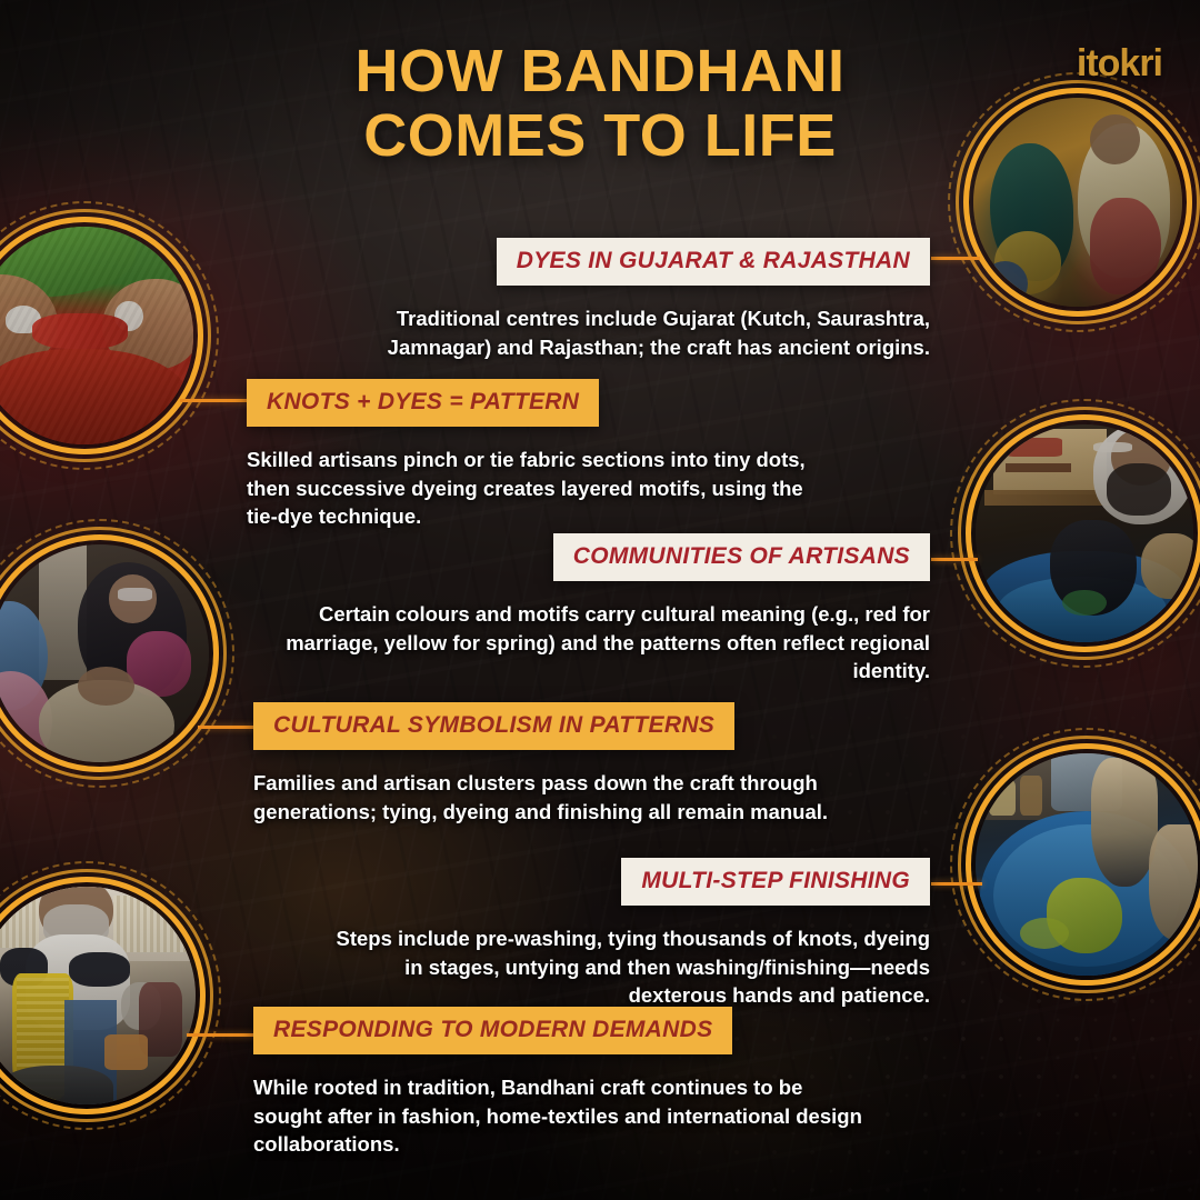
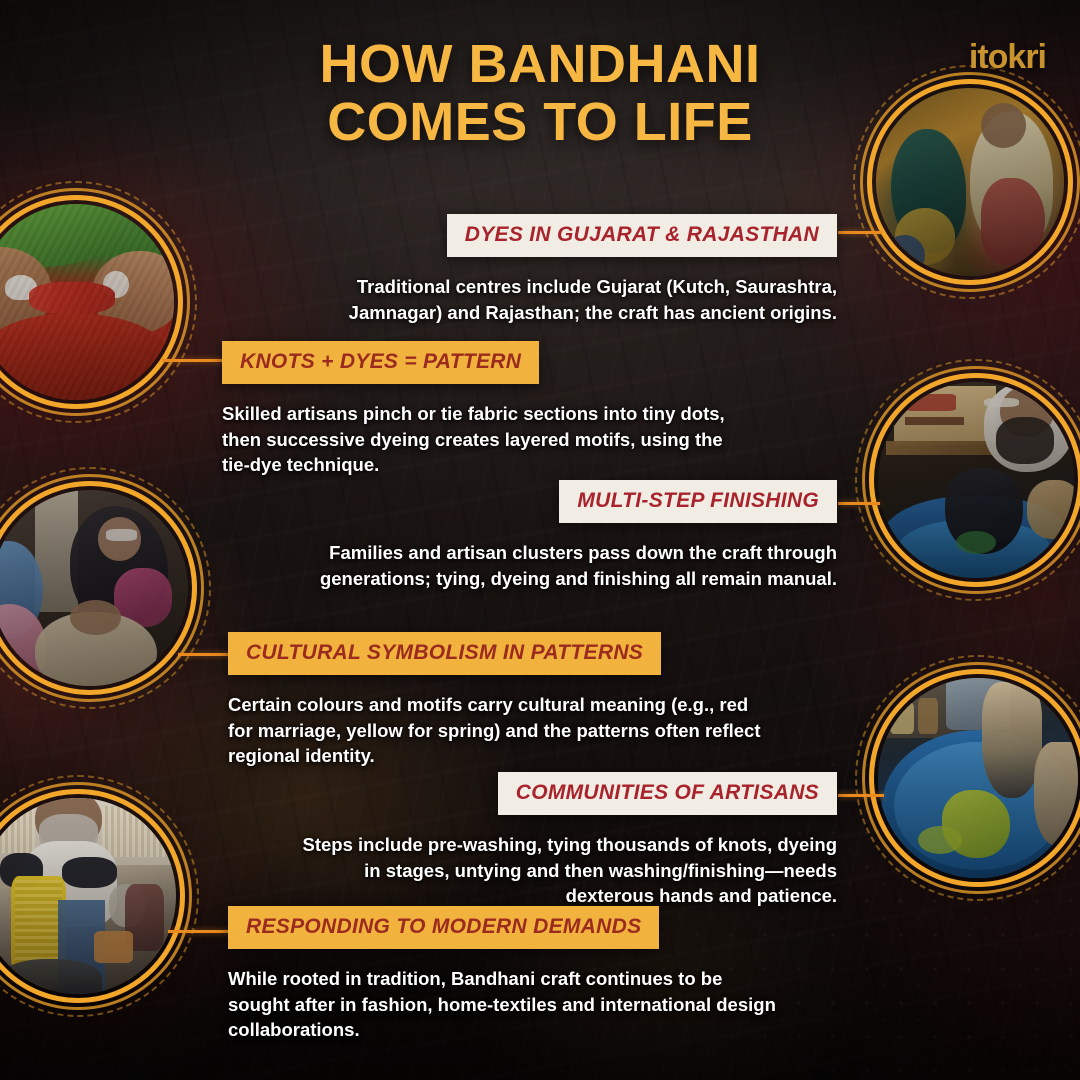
  HOW BANDHANI
  COMES TO LIFE
  itokri
  DYES IN GUJARAT & RAJASTHAN
  Traditional centres include Gujarat (Kutch, Saurashtra, Jamnagar) and Rajasthan; the craft has ancient origins.
  KNOTS + DYES = PATTERN
  Skilled artisans pinch or tie fabric sections into tiny dots, then successive dyeing creates layered motifs, using the tie-dye technique.
- COMMUNITIES OF ARTISANS
+ MULTI-STEP FINISHING
- Certain colours and motifs carry cultural meaning (e.g., red for marriage, yellow for spring) and the patterns often reflect regional identity.
+ Families and artisan clusters pass down the craft through generations; tying, dyeing and finishing all remain manual.
  CULTURAL SYMBOLISM IN PATTERNS
- Families and artisan clusters pass down the craft through generations; tying, dyeing and finishing all remain manual.
+ Certain colours and motifs carry cultural meaning (e.g., red for marriage, yellow for spring) and the patterns often reflect regional identity.
- MULTI-STEP FINISHING
+ COMMUNITIES OF ARTISANS
  Steps include pre-washing, tying thousands of knots, dyeing in stages, untying and then washing/finishing—needs dexterous hands and patience.
  RESPONDING TO MODERN DEMANDS
  While rooted in tradition, Bandhani craft continues to be sought after in fashion, home-textiles and international design collaborations.
